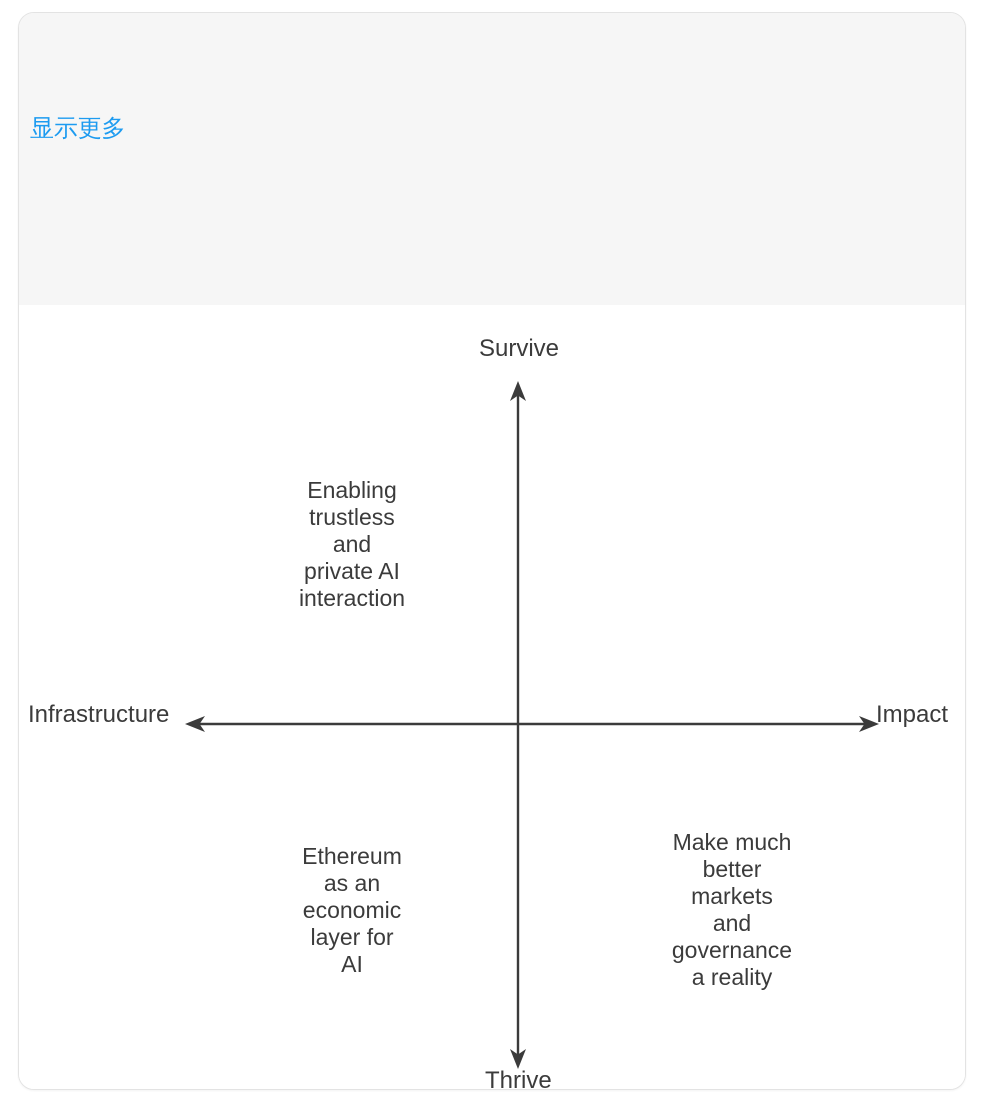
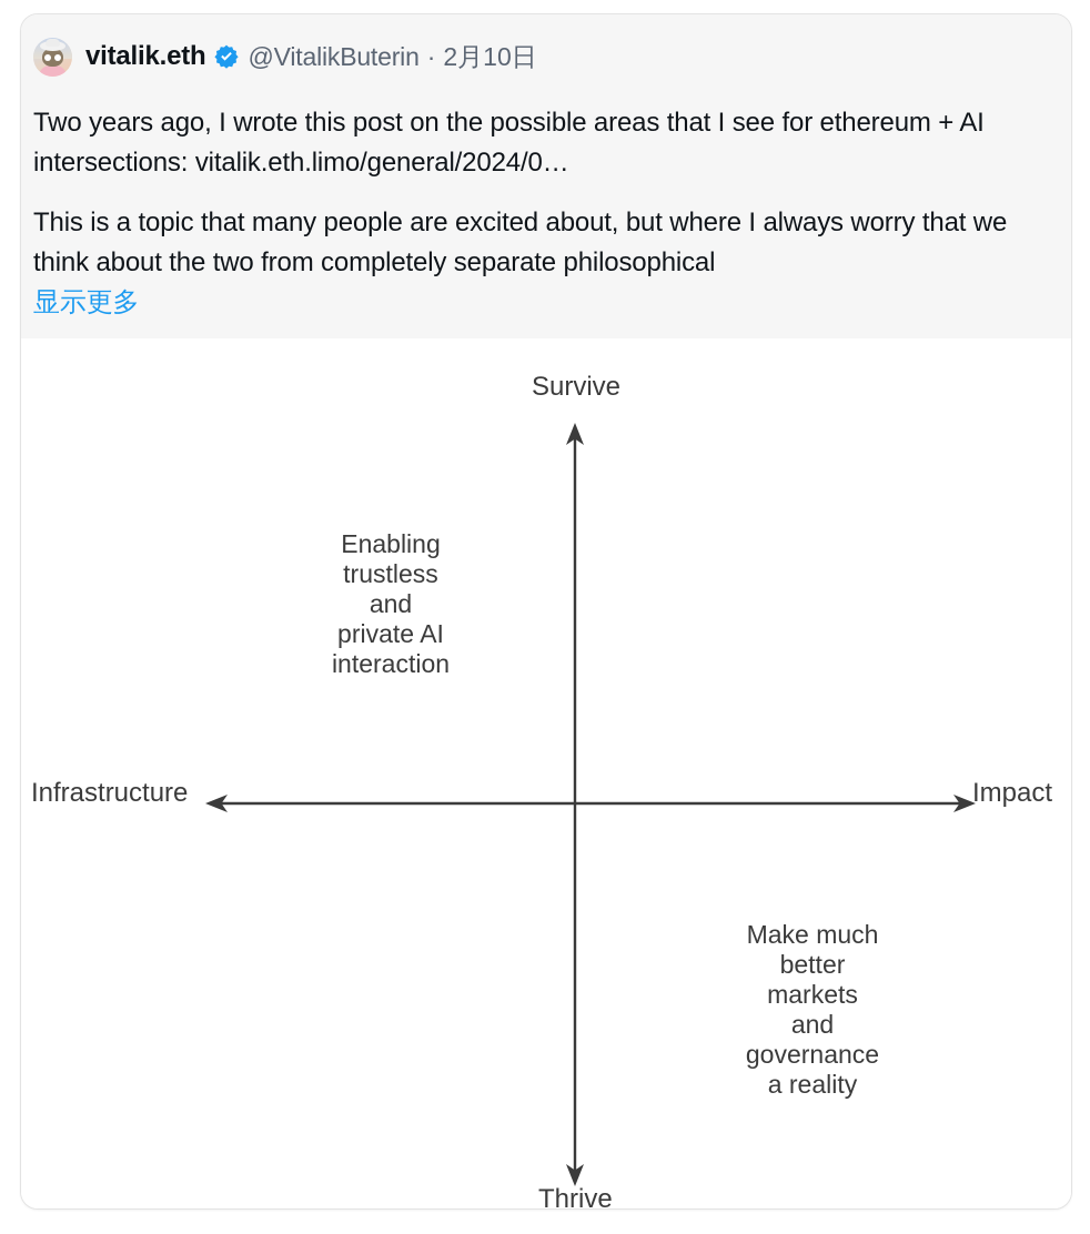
+ vitalik.eth
+ @VitalikButerin
+ ·
+ 2月10日
+ Two years ago, I wrote this post on the possible areas that I see for ethereum + AI intersections: vitalik.eth.limo/general/2024/0…
+ This is a topic that many people are excited about, but where I always worry that we think about the two from completely separate philosophical
  显示更多
  Survive
  Thrive
  Infrastructure
  Impact
  Enabling
  trustless
  and
  private AI
  interaction
- Ethereum
- as an
- economic
- layer for
- AI
  Make much
  better
  markets
  and
  governance
  a reality
